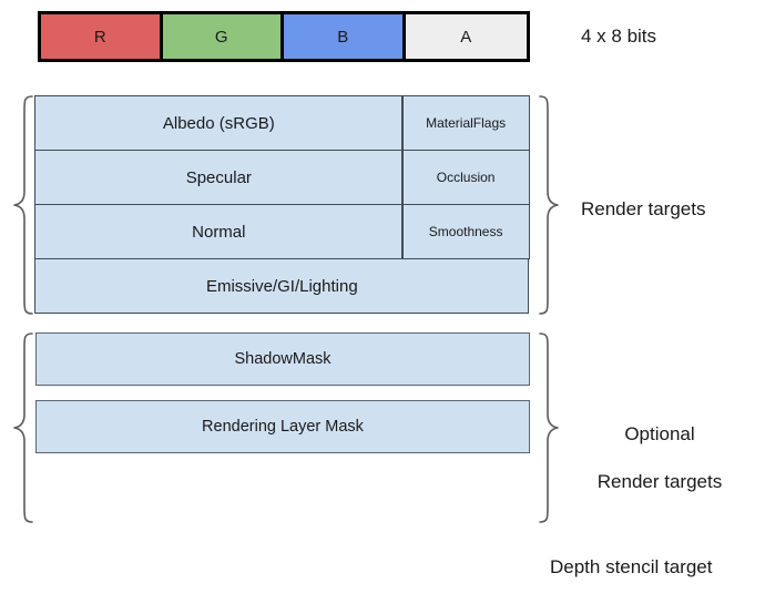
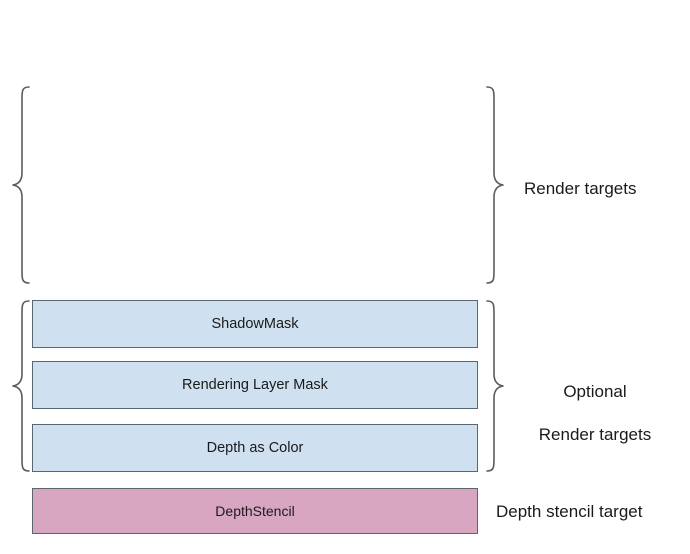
- R
- G
- B
- A
- 4 x 8 bits
- Albedo (sRGB)
- MaterialFlags
- Specular
- Occlusion
- Normal
- Smoothness
- Emissive/GI/Lighting
  Render targets
  ShadowMask
  Rendering Layer Mask
+ Depth as Color
  Optional
  Render targets
+ DepthStencil
  Depth stencil target
